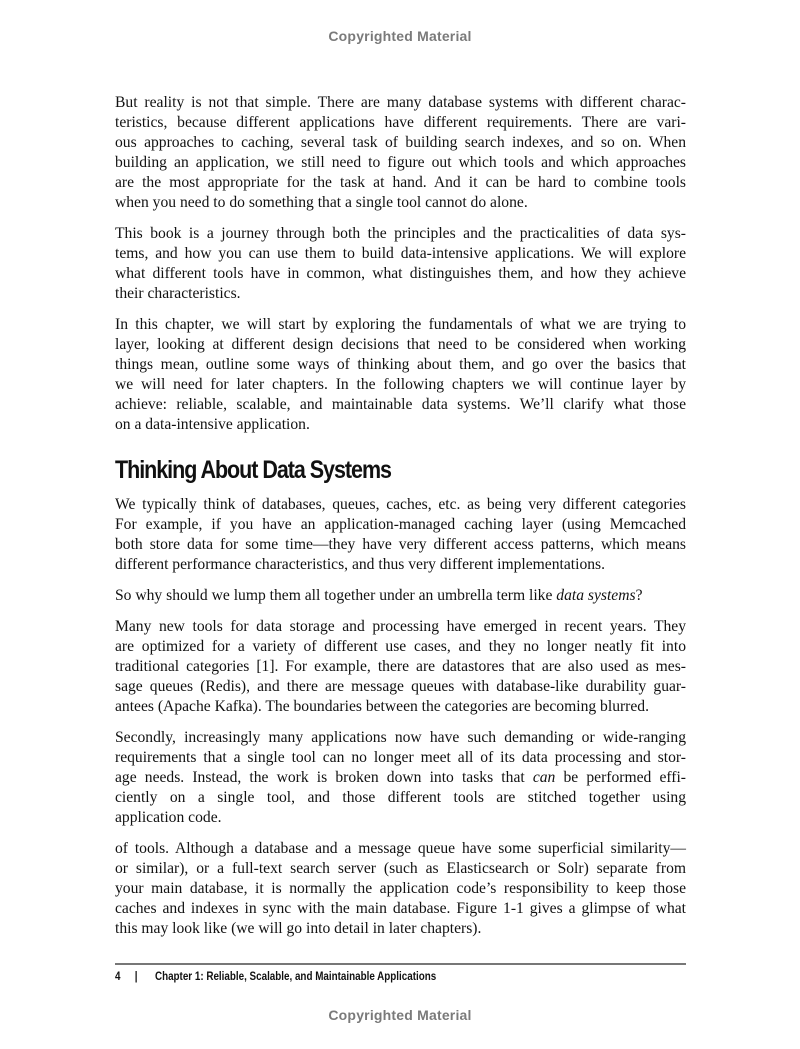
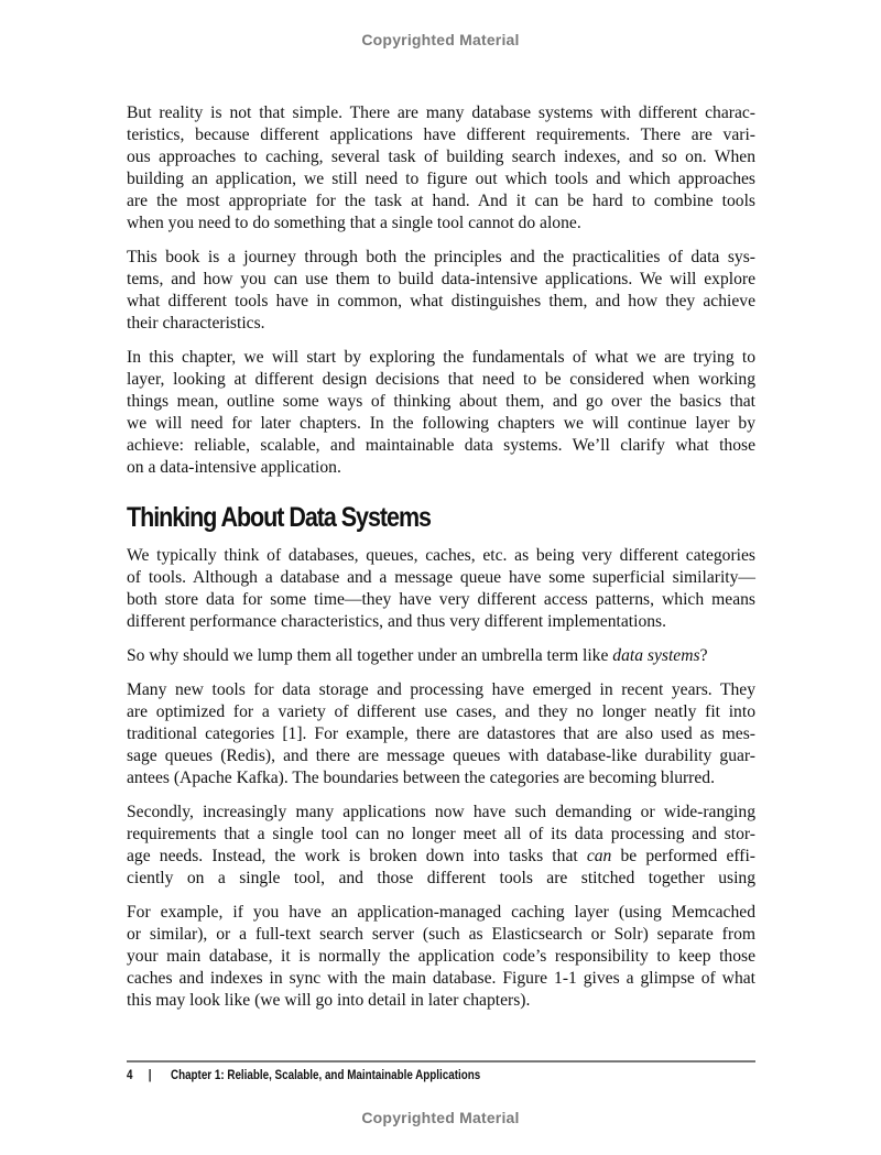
  Copyrighted Material
  But reality is not that simple. There are many database systems with different charac-
  teristics, because different applications have different requirements. There are vari-
  ous approaches to caching, several task of building search indexes, and so on. When
  building an application, we still need to figure out which tools and which approaches
  are the most appropriate for the task at hand. And it can be hard to combine tools
  when you need to do something that a single tool cannot do alone.
  This book is a journey through both the principles and the practicalities of data sys-
  tems, and how you can use them to build data-intensive applications. We will explore
  what different tools have in common, what distinguishes them, and how they achieve
  their characteristics.
  In this chapter, we will start by exploring the fundamentals of what we are trying to
  layer, looking at different design decisions that need to be considered when working
  things mean, outline some ways of thinking about them, and go over the basics that
  we will need for later chapters. In the following chapters we will continue layer by
  achieve: reliable, scalable, and maintainable data systems. We’ll clarify what those
  on a data-intensive application.
  Thinking About Data Systems
  We typically think of databases, queues, caches, etc. as being very different categories
- For example, if you have an application-managed caching layer (using Memcached
+ of tools. Although a database and a message queue have some superficial similarity—
  both store data for some time—they have very different access patterns, which means
  different performance characteristics, and thus very different implementations.
  So why should we lump them all together under an umbrella term like data systems?
  Many new tools for data storage and processing have emerged in recent years. They
  are optimized for a variety of different use cases, and they no longer neatly fit into
  traditional categories [1]. For example, there are datastores that are also used as mes-
  sage queues (Redis), and there are message queues with database-like durability guar-
  antees (Apache Kafka). The boundaries between the categories are becoming blurred.
  Secondly, increasingly many applications now have such demanding or wide-ranging
  requirements that a single tool can no longer meet all of its data processing and stor-
  age needs. Instead, the work is broken down into tasks that can be performed effi-
  ciently on a single tool, and those different tools are stitched together using
- application code.
- of tools. Although a database and a message queue have some superficial similarity—
+ For example, if you have an application-managed caching layer (using Memcached
  or similar), or a full-text search server (such as Elasticsearch or Solr) separate from
  your main database, it is normally the application code’s responsibility to keep those
  caches and indexes in sync with the main database. Figure 1-1 gives a glimpse of what
  this may look like (we will go into detail in later chapters).
  4 | Chapter 1: Reliable, Scalable, and Maintainable Applications
  Copyrighted Material
